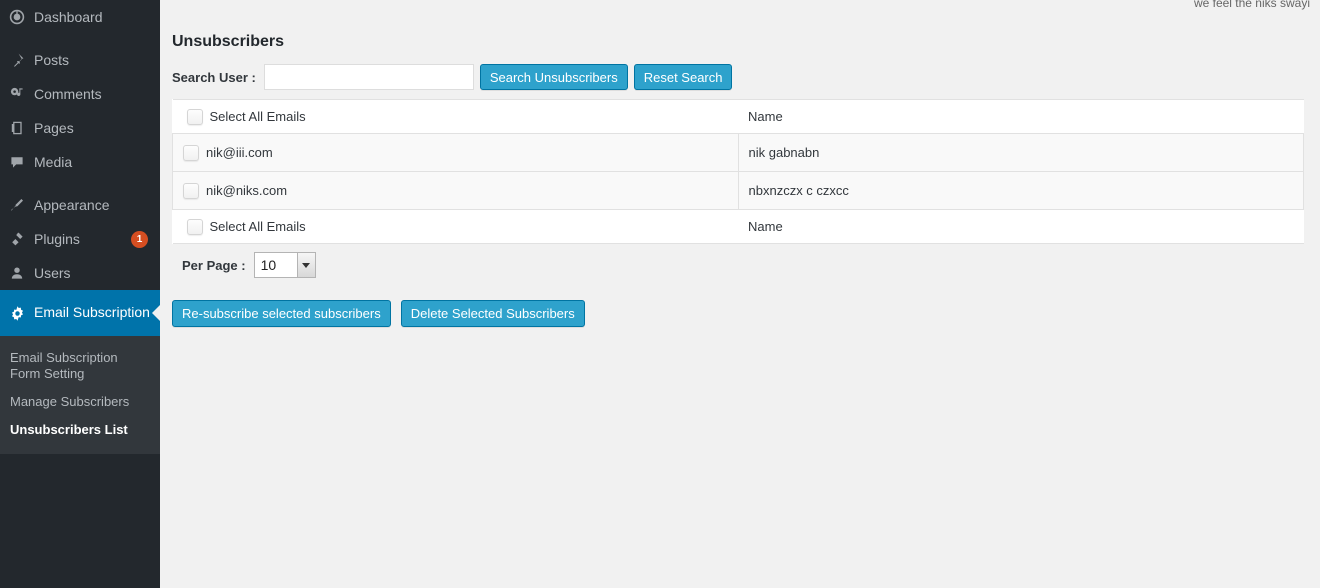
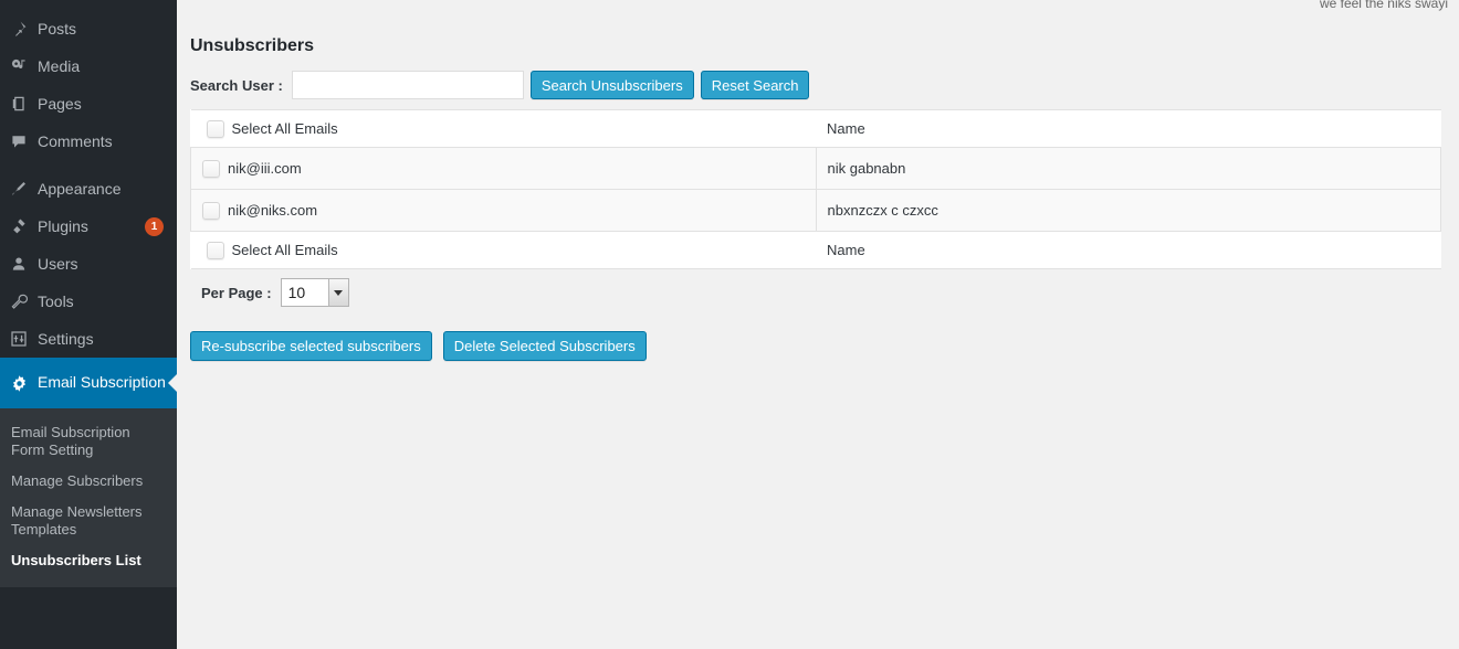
- Dashboard
  Posts
- Comments
+ Media
  Pages
- Media
+ Comments
  Appearance
  Plugins
  1
  Users
+ Tools
+ Settings
  Email Subscription
  Email Subscription Form Setting
  Manage Subscribers
+ Manage Newsletters Templates
  Unsubscribers List
  we feel the niks swayi
  Unsubscribers
  Search User :
  Search Unsubscribers
  Reset Search
  Select All Emails	Name
  nik@iii.com	nik gabnabn
  nik@niks.com	nbxnzczx c czxcc
  Select All Emails	Name
  Per Page :
  10
  Re-subscribe selected subscribers
  Delete Selected Subscribers
